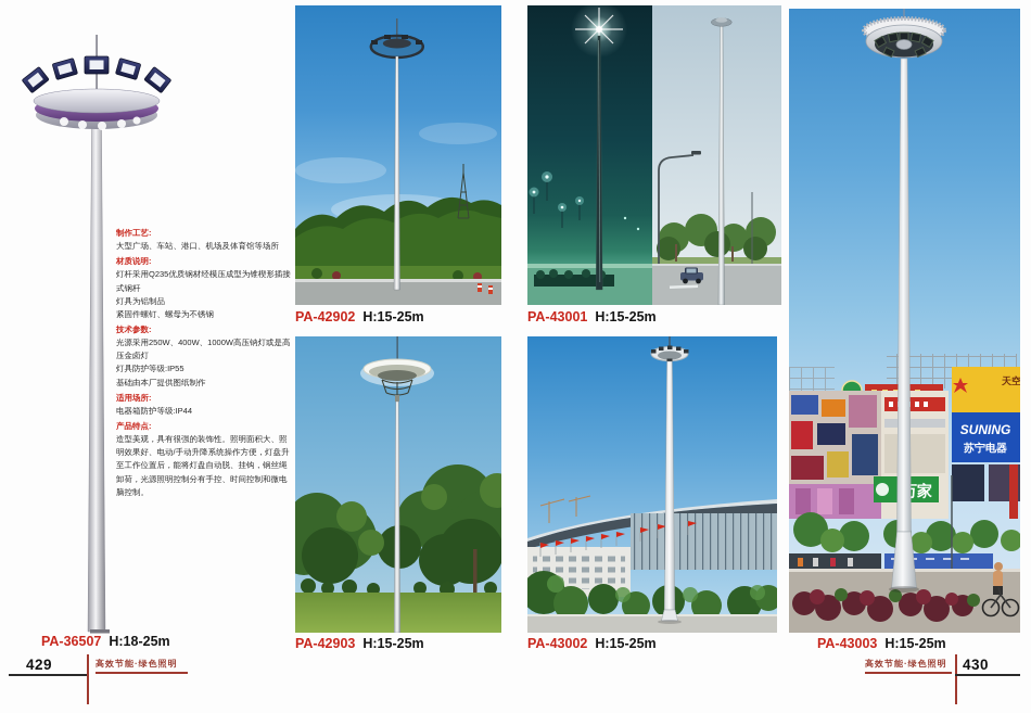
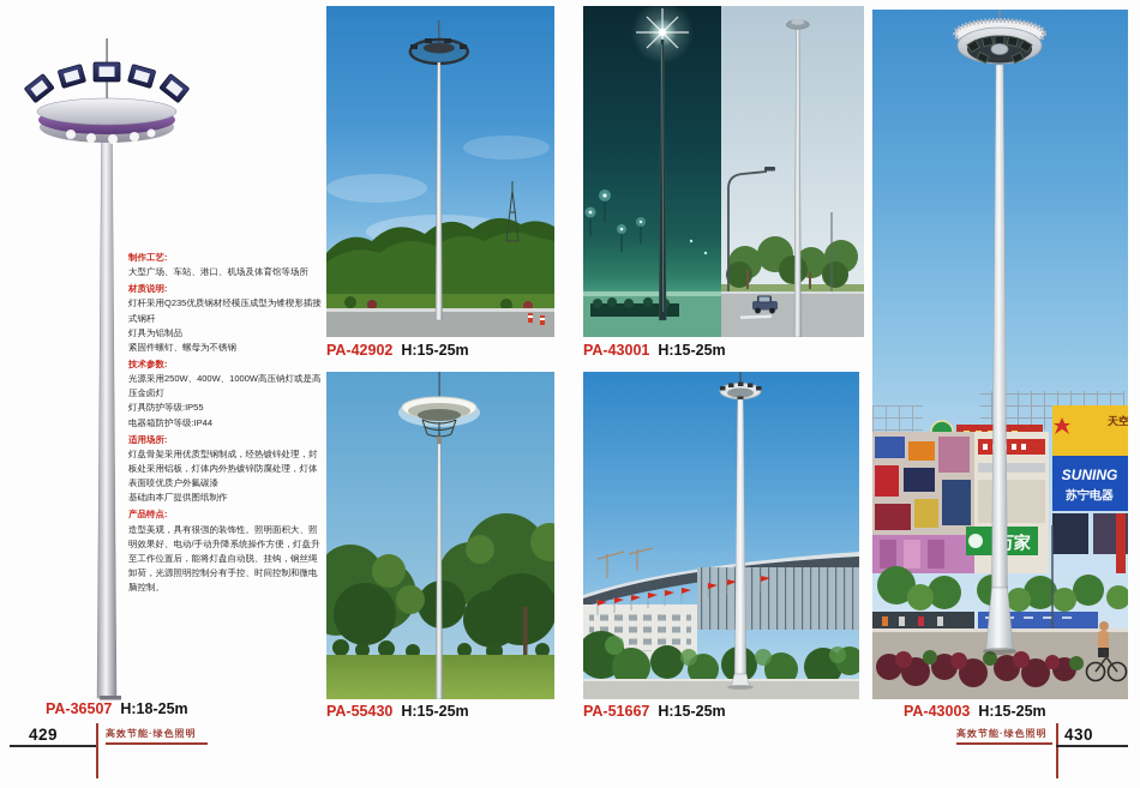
  制作工艺:
  大型广场、车站、港口、机场及体育馆等场所
  材质说明:
  灯杆采用Q235优质钢材经模压成型为锥楔形插接式钢杆
  灯具为铝制品
  紧固件螺钉、螺母为不锈钢
  技术参数:
  光源采用250W、400W、1000W高压钠灯或是高压金卤灯
  灯具防护等级:IP55
- 基础由本厂提供图纸制作
+ 电器箱防护等级:IP44
  适用场所:
+ 灯盘骨架采用优质型钢制成，经热镀锌处理，封板处采用铝板，灯体内外热镀锌防腐处理，灯体表面喷优质户外氟碳漆
- 电器箱防护等级:IP44
+ 基础由本厂提供图纸制作
  产品特点:
  造型美观，具有很强的装饰性。照明面积大、照明效果好、电动/手动升降系统操作方便，灯盘升至工作位置后，能将灯盘自动脱、挂钩，钢丝绳卸荷，光源照明控制分有手控、时间控制和微电脑控制。
  天空
  SUNING
  苏宁电器
  PA-36507 H:18-25m
  PA-42902 H:15-25m
- PA-42903 H:15-25m
+ PA-55430 H:15-25m
  PA-43001 H:15-25m
- PA-43002 H:15-25m
+ PA-51667 H:15-25m
  PA-43003 H:15-25m
  429
  高效节能·绿色照明
  高效节能·绿色照明
  430
